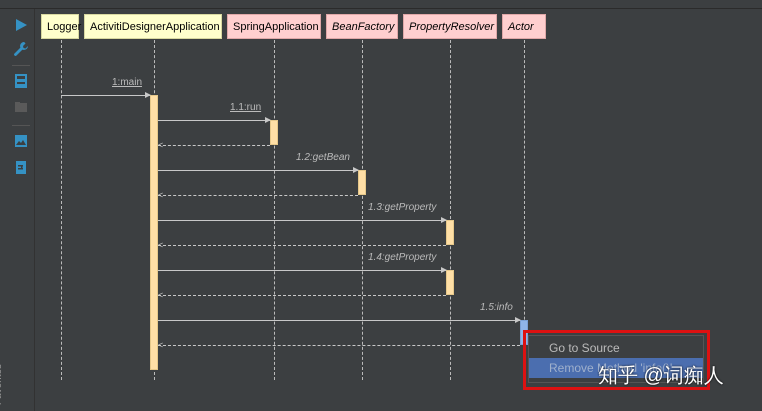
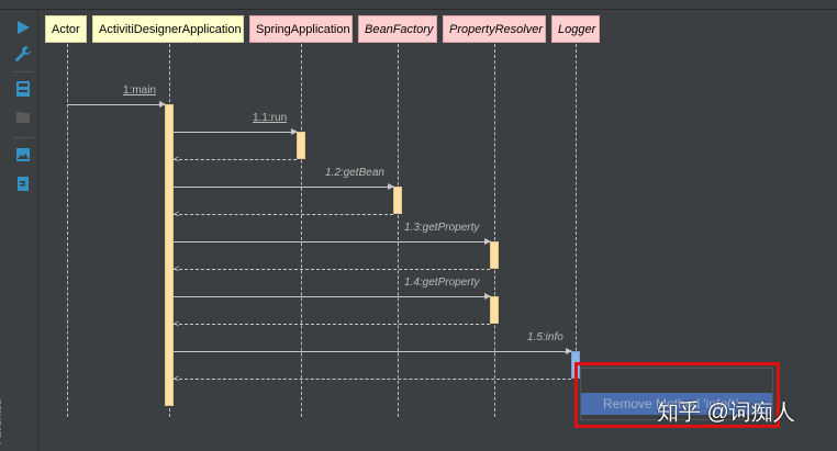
- Logger
+ Actor
  ActivitiDesignerApplication
  SpringApplication
  BeanFactory
  PropertyResolver
- Actor
+ Logger
  1:main
  1.1:run
  <
  1.2:getBean
  <
  1.3:getProperty
  <
  1.4:getProperty
  <
  1.5:info
  <
- Go to Source
  Remove Method 'info()'
  知乎 @词痴人
